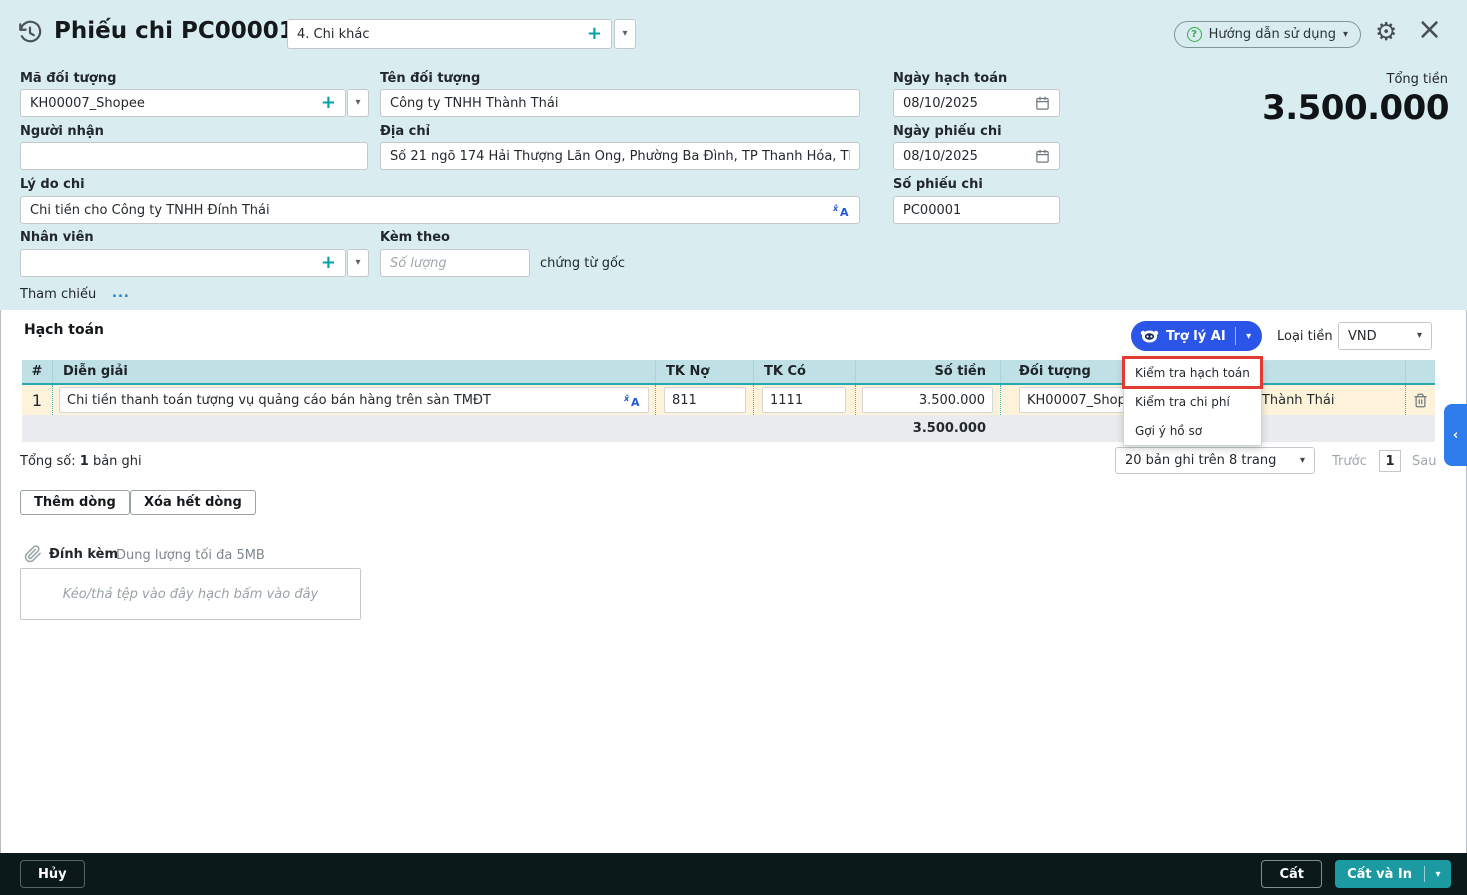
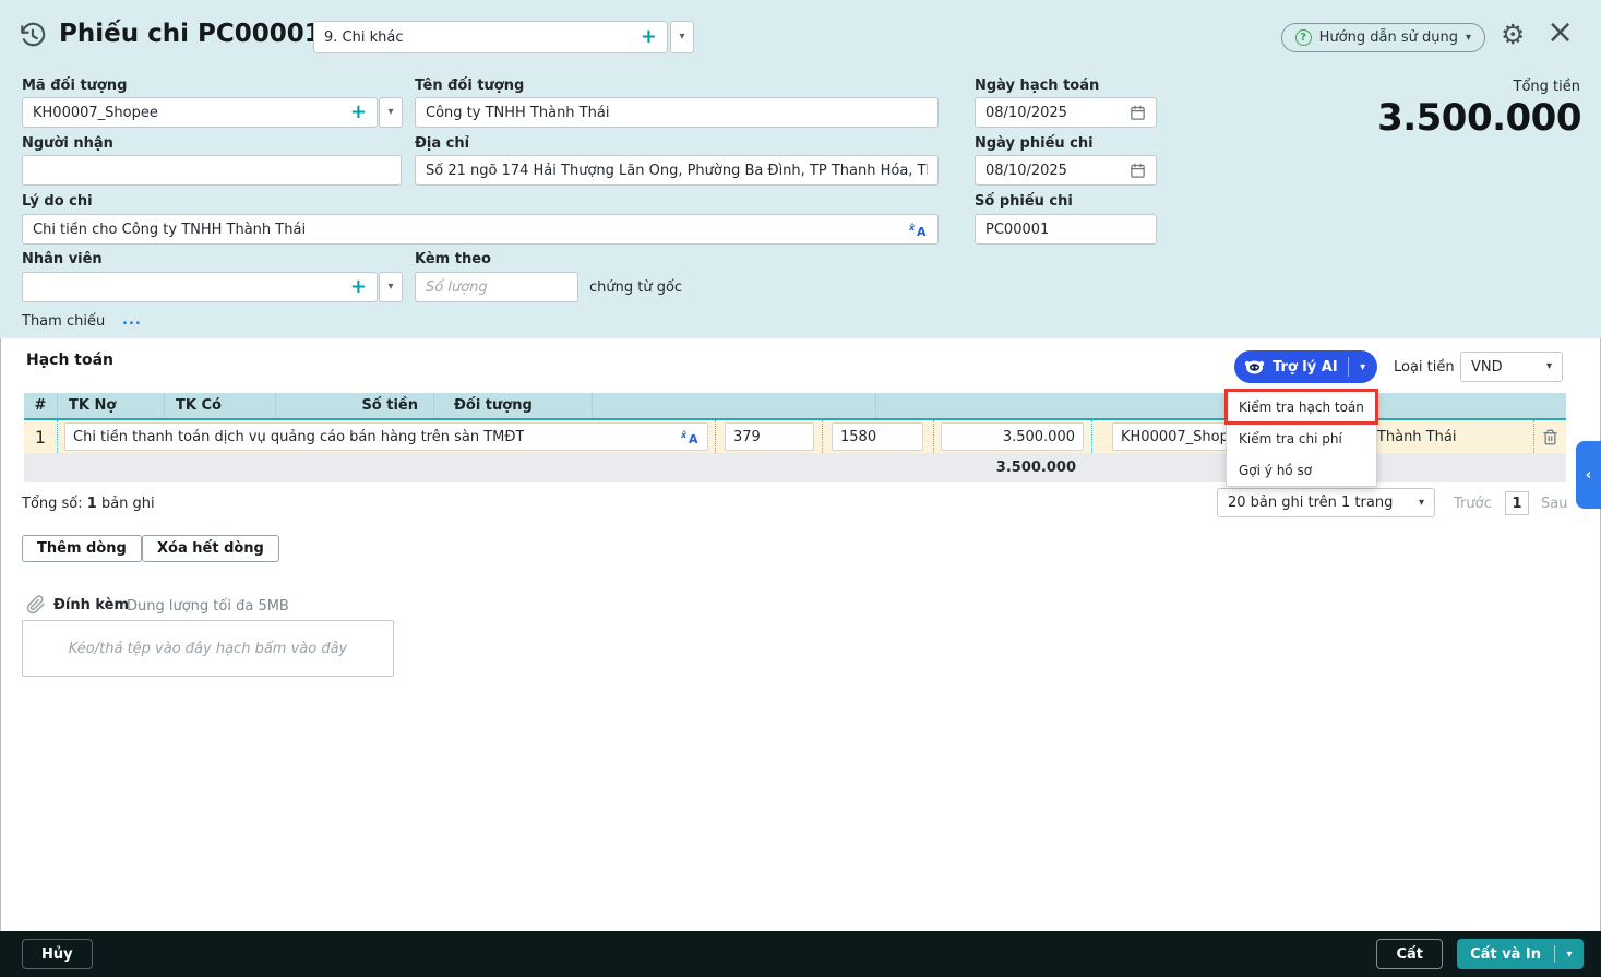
  Phiếu chi PC0000
- 4. Chi khác
+ 9. Chi khác
  +
  ▾
  ?
  Hướng dẫn sử dụng
  ▾
  ⚙
  ×
  Mã đối tượng
  KH00007_Shopee
  +
  ▾
  Tên đối tượng
  Công ty TNHH Thành Thái
  Ngày hạch toán
  08/10/2025
  Tổng tiền
  3.500.000
  Người nhận
  Địa chỉ
  Số 21 ngõ 174 Hải Thượng Lãn Ông, Phường Ba Đình, TP Thanh Hóa, T
  Ngày phiếu chi
  08/10/2025
  Lý do chi
- Chi tiền cho Công ty TNHH Đính Thái
+ Chi tiền cho Công ty TNHH Thành Thái
  x̂
  A
  Số phiếu chi
  PC00001
  Nhân viên
  +
  ▾
  Kèm theo
  Số lượng
  chứng từ gốc
  Tham chiếu
  ...
  Hạch toán
  Trợ lý AI
  ▾
  Loại tiền
  VND
  ▾
  #
- Diễn giải
  TK Nợ
  TK Có
  Số tiền
  Đối tượng
  1
- Chi tiền thanh toán tượng vụ quảng cáo bán hàng trên sàn TMĐT
+ Chi tiền thanh toán dịch vụ quảng cáo bán hàng trên sàn TMĐT
  x̂
  A
- 811
+ 379
- 1111
+ 1580
  3.500.000
  KH00007_Shop
  3.500.000
  Tổng số: 1 bản ghi
- 20 bản ghi trên 8 trang
+ 20 bản ghi trên 1 trang
  ▾
  Trước
  1
  Sau
  Thêm dòng
  Xóa hết dòng
  Đính kèm
  Dung lượng tối đa 5MB
  Kéo/thả tệp vào đây hạch bấm vào đây
  Kiểm tra hạch toán
  Kiểm tra chi phí
  Gợi ý hồ sơ
  ‹
  Hủy
  Cất
  Cất và In
  ▾
